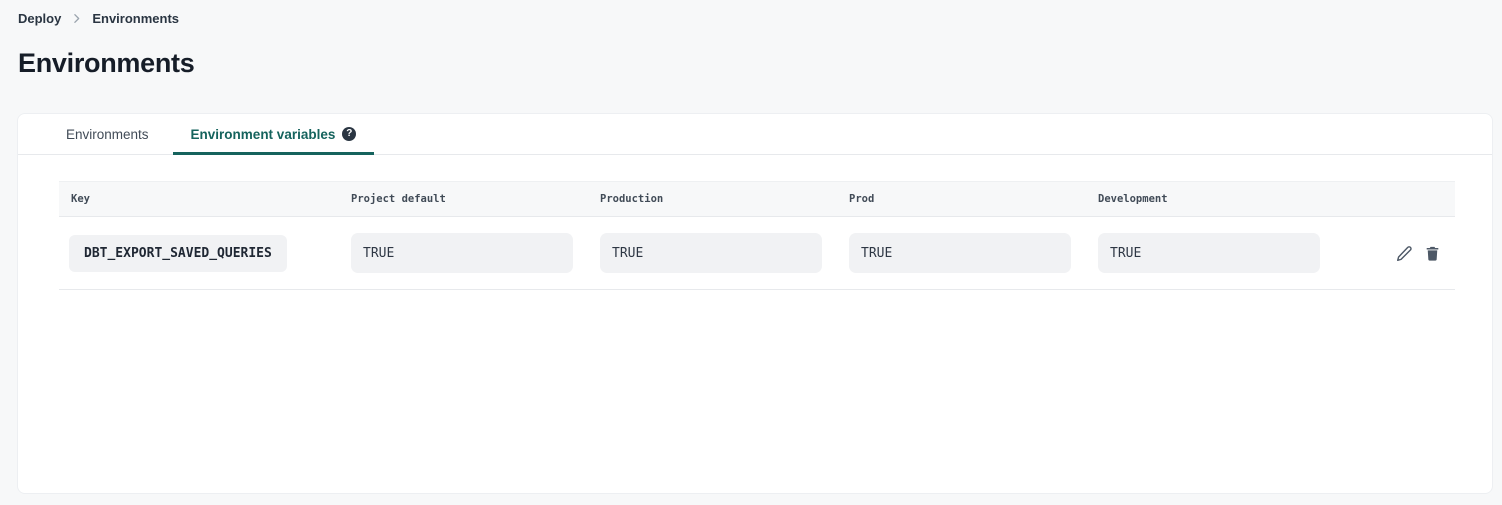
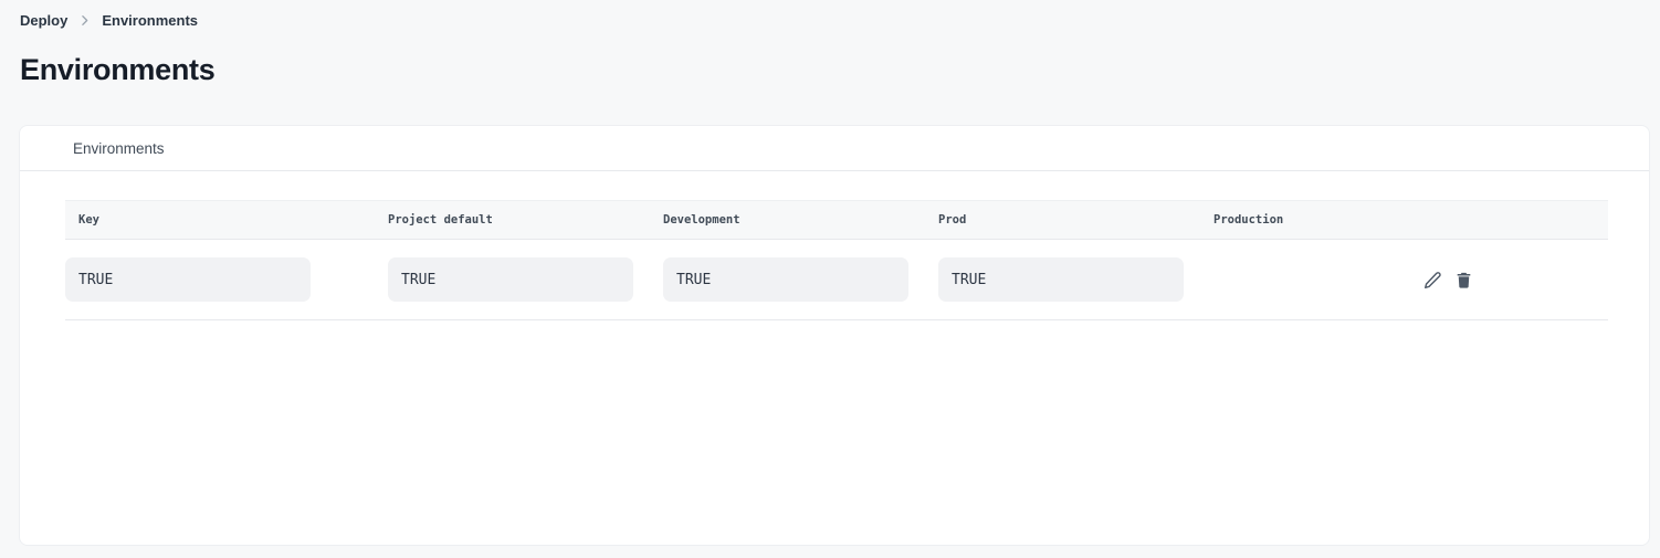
  Deploy
  Environments
  Environments
  Environments
- Environment variables
- ?
  Key
  Project default
- Production
+ Development
  Prod
- Development
+ Production
- DBT_EXPORT_SAVED_QUERIES
  TRUE
  TRUE
  TRUE
  TRUE
